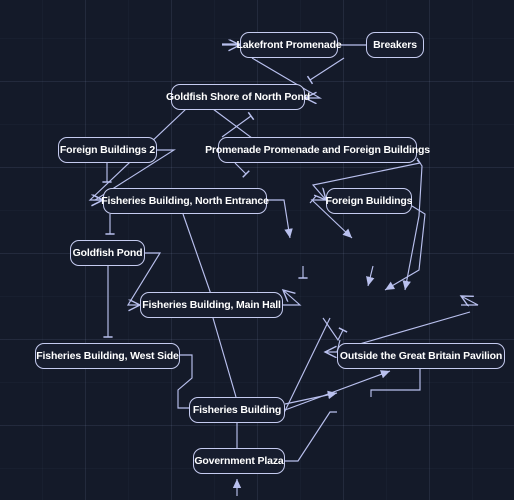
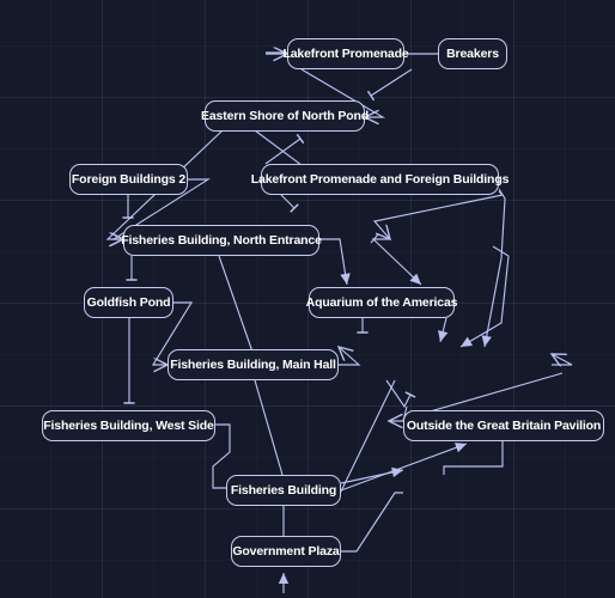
  Lakefront Promenade
  Breakers
- Goldfish Shore of North Pond
+ Eastern Shore of North Pond
  Foreign Buildings 2
- Promenade Promenade and Foreign Buildings
+ Lakefront Promenade and Foreign Buildings
  Fisheries Building, North Entrance
- Foreign Buildings
  Goldfish Pond
+ Aquarium of the Americas
  Fisheries Building, Main Hall
  Fisheries Building, West Side
  Outside the Great Britain Pavilion
  Fisheries Building
  Government Plaza
